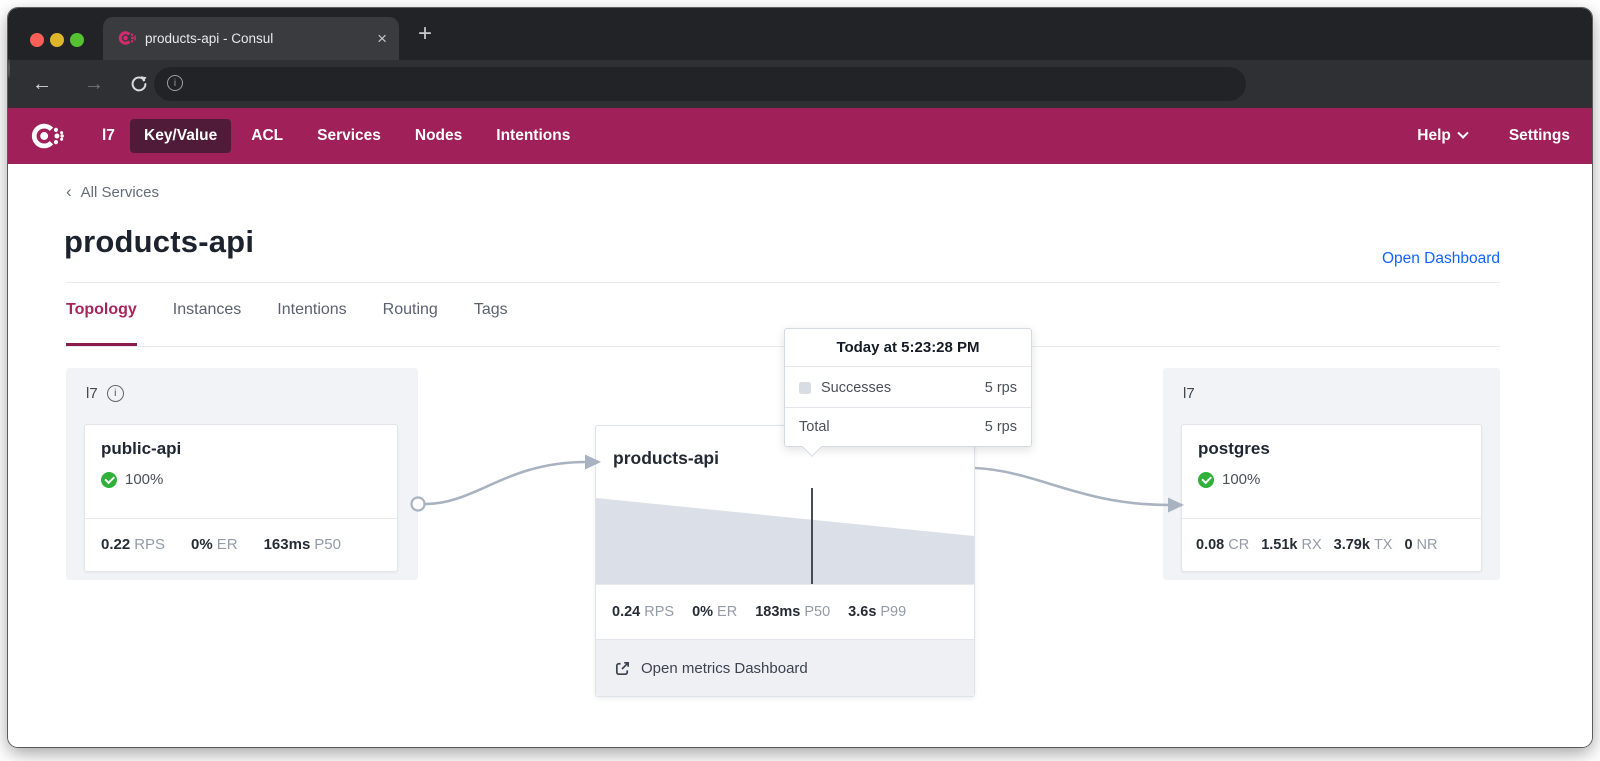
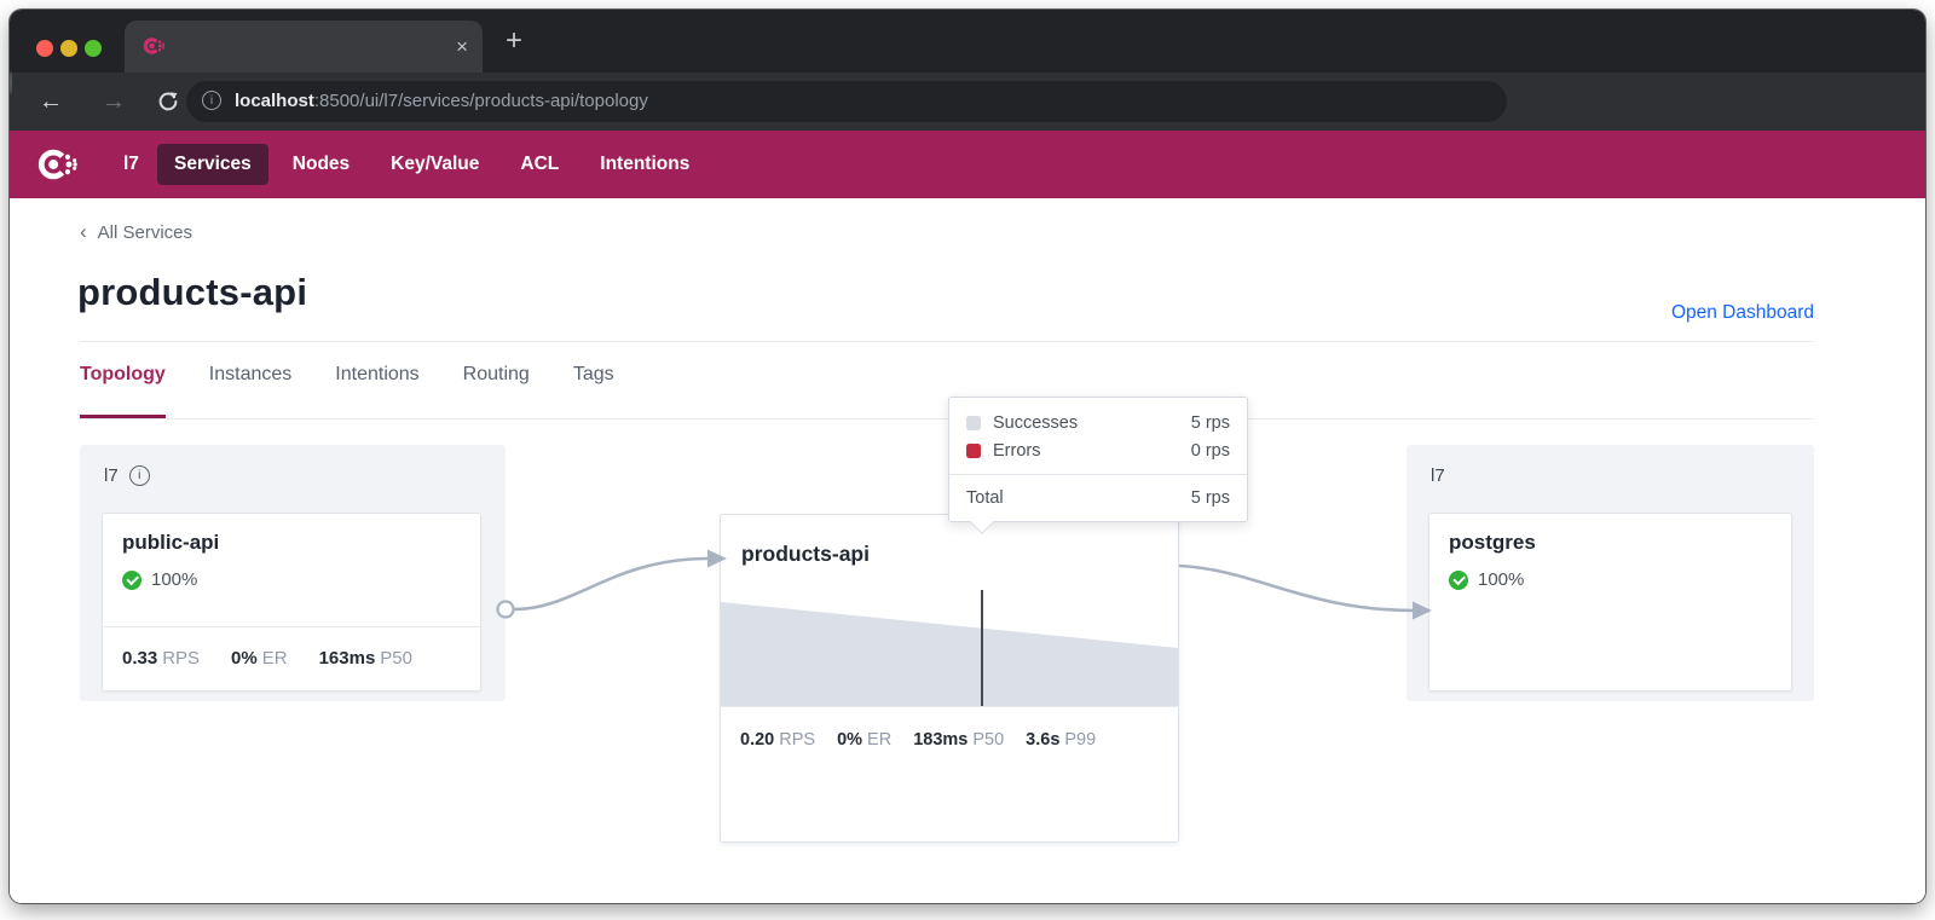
- products-api - Consul
  ×
  +
  ←
  →
  i
+ localhost:8500/ui/l7/services/products-api/topology
  l7
- Key/Value
+ Services
- ACL
+ Nodes
- Services
+ Key/Value
- Nodes
+ ACL
  Intentions
- Help
- Settings
  ‹ All Services
  products-api
  Open Dashboard
  Topology
  Instances
  Intentions
  Routing
  Tags
  l7
  i
  public-api
  100%
- 0.22 RPS
+ 0.33 RPS
  0% ER
  163ms P50
  products-api
- 0.24 RPS
+ 0.20 RPS
  0% ER
  183ms P50
  3.6s P99
- Open metrics Dashboard
  l7
  postgres
  100%
- 0.08 CR
- 1.51k RX
- 3.79k TX
- 0 NR
- Today at 5:23:28 PM
  Successes
  5 rps
+ Errors
+ 0 rps
  Total
  5 rps
